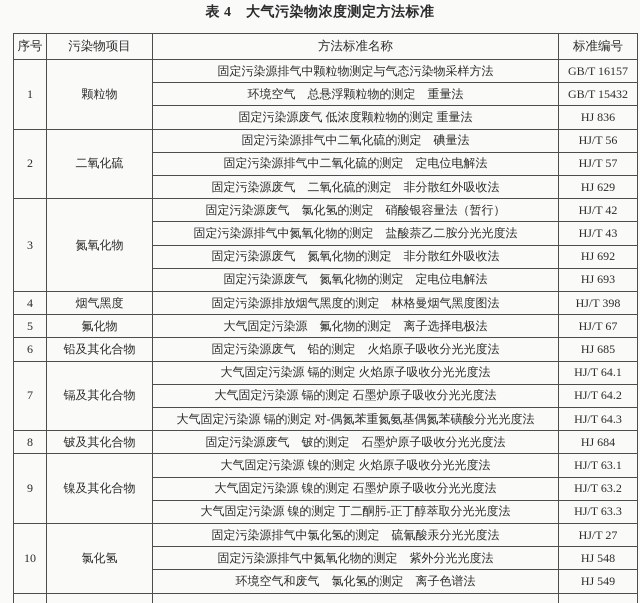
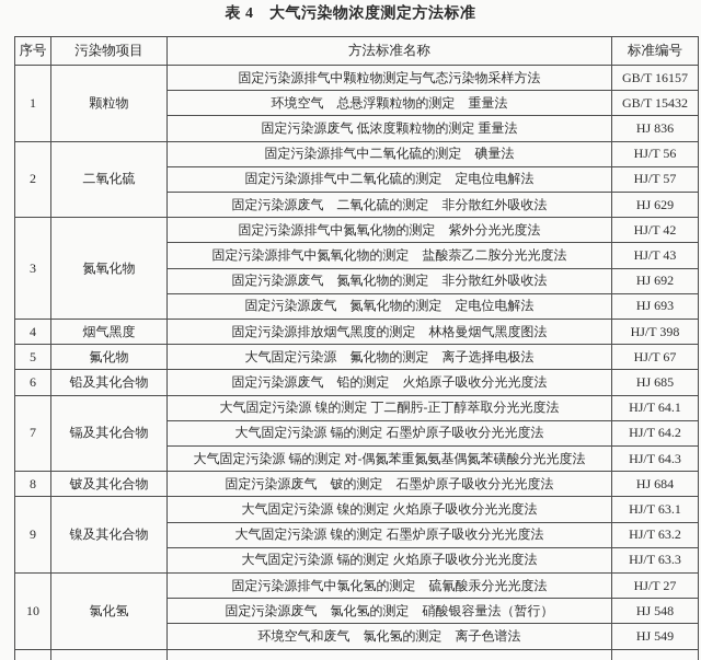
  表 4 大气污染物浓度测定方法标准
  序号	污染物项目	方法标准名称	标准编号
  1	颗粒物	固定污染源排气中颗粒物测定与气态污染物采样方法	GB/T 16157
  环境空气 总悬浮颗粒物的测定 重量法	GB/T 15432
  固定污染源废气 低浓度颗粒物的测定 重量法	HJ 836
  2	二氧化硫	固定污染源排气中二氧化硫的测定 碘量法	HJ/T 56
  固定污染源排气中二氧化硫的测定 定电位电解法	HJ/T 57
  固定污染源废气 二氧化硫的测定 非分散红外吸收法	HJ 629
- 3	氮氧化物	固定污染源废气 氯化氢的测定 硝酸银容量法（暂行）	HJ/T 42
+ 3	氮氧化物	固定污染源排气中氮氧化物的测定 紫外分光光度法	HJ/T 42
  固定污染源排气中氮氧化物的测定 盐酸萘乙二胺分光光度法	HJ/T 43
  固定污染源废气 氮氧化物的测定 非分散红外吸收法	HJ 692
  固定污染源废气 氮氧化物的测定 定电位电解法	HJ 693
  4	烟气黑度	固定污染源排放烟气黑度的测定 林格曼烟气黑度图法	HJ/T 398
  5	氟化物	大气固定污染源 氟化物的测定 离子选择电极法	HJ/T 67
  6	铅及其化合物	固定污染源废气 铅的测定 火焰原子吸收分光光度法	HJ 685
- 7	镉及其化合物	大气固定污染源 镉的测定 火焰原子吸收分光光度法	HJ/T 64.1
+ 7	镉及其化合物	大气固定污染源 镍的测定 丁二酮肟-正丁醇萃取分光光度法	HJ/T 64.1
  大气固定污染源 镉的测定 石墨炉原子吸收分光光度法	HJ/T 64.2
  大气固定污染源 镉的测定 对-偶氮苯重氮氨基偶氮苯磺酸分光光度法	HJ/T 64.3
  8	铍及其化合物	固定污染源废气 铍的测定 石墨炉原子吸收分光光度法	HJ 684
  9	镍及其化合物	大气固定污染源 镍的测定 火焰原子吸收分光光度法	HJ/T 63.1
  大气固定污染源 镍的测定 石墨炉原子吸收分光光度法	HJ/T 63.2
- 大气固定污染源 镍的测定 丁二酮肟-正丁醇萃取分光光度法	HJ/T 63.3
+ 大气固定污染源 镉的测定 火焰原子吸收分光光度法	HJ/T 63.3
  10	氯化氢	固定污染源排气中氯化氢的测定 硫氰酸汞分光光度法	HJ/T 27
- 固定污染源排气中氮氧化物的测定 紫外分光光度法	HJ 548
+ 固定污染源废气 氯化氢的测定 硝酸银容量法（暂行）	HJ 548
  环境空气和废气 氯化氢的测定 离子色谱法	HJ 549
